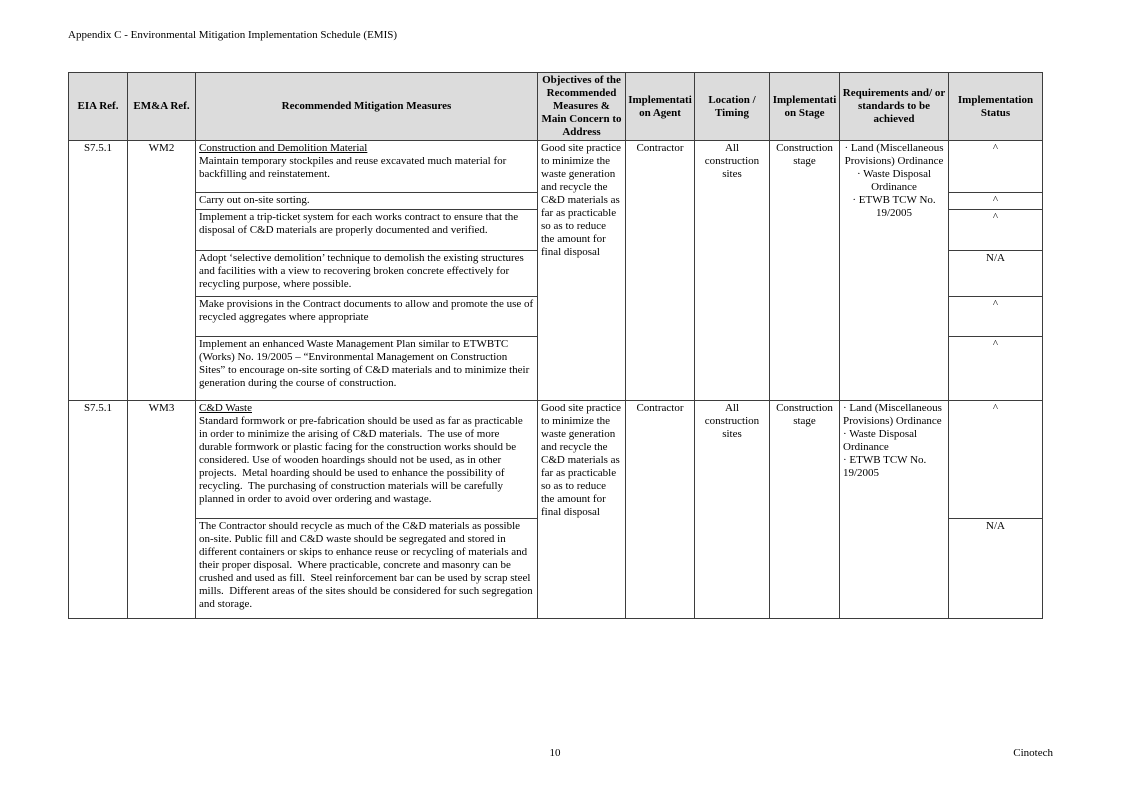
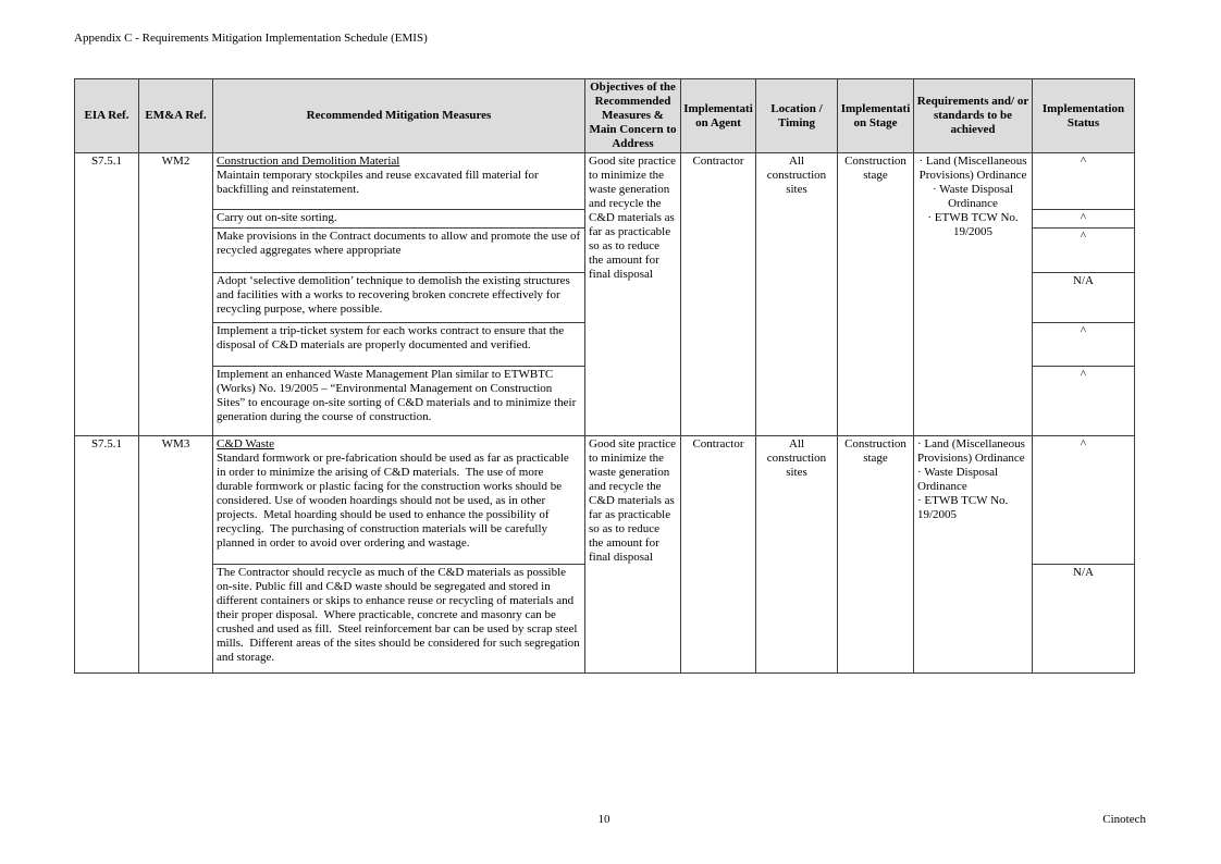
- Appendix C - Environmental Mitigation Implementation Schedule (EMIS)
+ Appendix C - Requirements Mitigation Implementation Schedule (EMIS)
  EIA Ref.	EM&A Ref.	Recommended Mitigation Measures	Objectives of the Recommended Measures & Main Concern to Address	Implementation Agent	Location / Timing	Implementation Stage	Requirements and/ or standards to be achieved	Implementation Status
- S7.5.1	WM2	Construction and Demolition Material Maintain temporary stockpiles and reuse excavated much material for backfilling and reinstatement.	Good site practice to minimize the waste generation and recycle the C&D materials as far as practicable so as to reduce the amount for final disposal	Contractor	All construction sites	Construction stage	· Land (Miscellaneous Provisions) Ordinance · Waste Disposal Ordinance · ETWB TCW No. 19/2005	^
+ S7.5.1	WM2	Construction and Demolition Material Maintain temporary stockpiles and reuse excavated fill material for backfilling and reinstatement.	Good site practice to minimize the waste generation and recycle the C&D materials as far as practicable so as to reduce the amount for final disposal	Contractor	All construction sites	Construction stage	· Land (Miscellaneous Provisions) Ordinance · Waste Disposal Ordinance · ETWB TCW No. 19/2005	^
  Carry out on-site sorting.	^
- Implement a trip-ticket system for each works contract to ensure that the disposal of C&D materials are properly documented and verified.	^
+ Make provisions in the Contract documents to allow and promote the use of recycled aggregates where appropriate	^
- Adopt ‘selective demolition’ technique to demolish the existing structures and facilities with a view to recovering broken concrete effectively for recycling purpose, where possible.	N/A
+ Adopt ‘selective demolition’ technique to demolish the existing structures and facilities with a works to recovering broken concrete effectively for recycling purpose, where possible.	N/A
- Make provisions in the Contract documents to allow and promote the use of recycled aggregates where appropriate	^
+ Implement a trip-ticket system for each works contract to ensure that the disposal of C&D materials are properly documented and verified.	^
  Implement an enhanced Waste Management Plan similar to ETWBTC (Works) No. 19/2005 – “Environmental Management on Construction Sites” to encourage on-site sorting of C&D materials and to minimize their generation during the course of construction.	^
  S7.5.1	WM3	C&D Waste Standard formwork or pre-fabrication should be used as far as practicable in order to minimize the arising of C&D materials. The use of more durable formwork or plastic facing for the construction works should be considered. Use of wooden hoardings should not be used, as in other projects. Metal hoarding should be used to enhance the possibility of recycling. The purchasing of construction materials will be carefully planned in order to avoid over ordering and wastage.	Good site practice to minimize the waste generation and recycle the C&D materials as far as practicable so as to reduce the amount for final disposal	Contractor	All construction sites	Construction stage	· Land (Miscellaneous Provisions) Ordinance · Waste Disposal Ordinance · ETWB TCW No. 19/2005	^
  The Contractor should recycle as much of the C&D materials as possible on-site. Public fill and C&D waste should be segregated and stored in different containers or skips to enhance reuse or recycling of materials and their proper disposal. Where practicable, concrete and masonry can be crushed and used as fill. Steel reinforcement bar can be used by scrap steel mills. Different areas of the sites should be considered for such segregation and storage.	N/A
  10
  Cinotech
